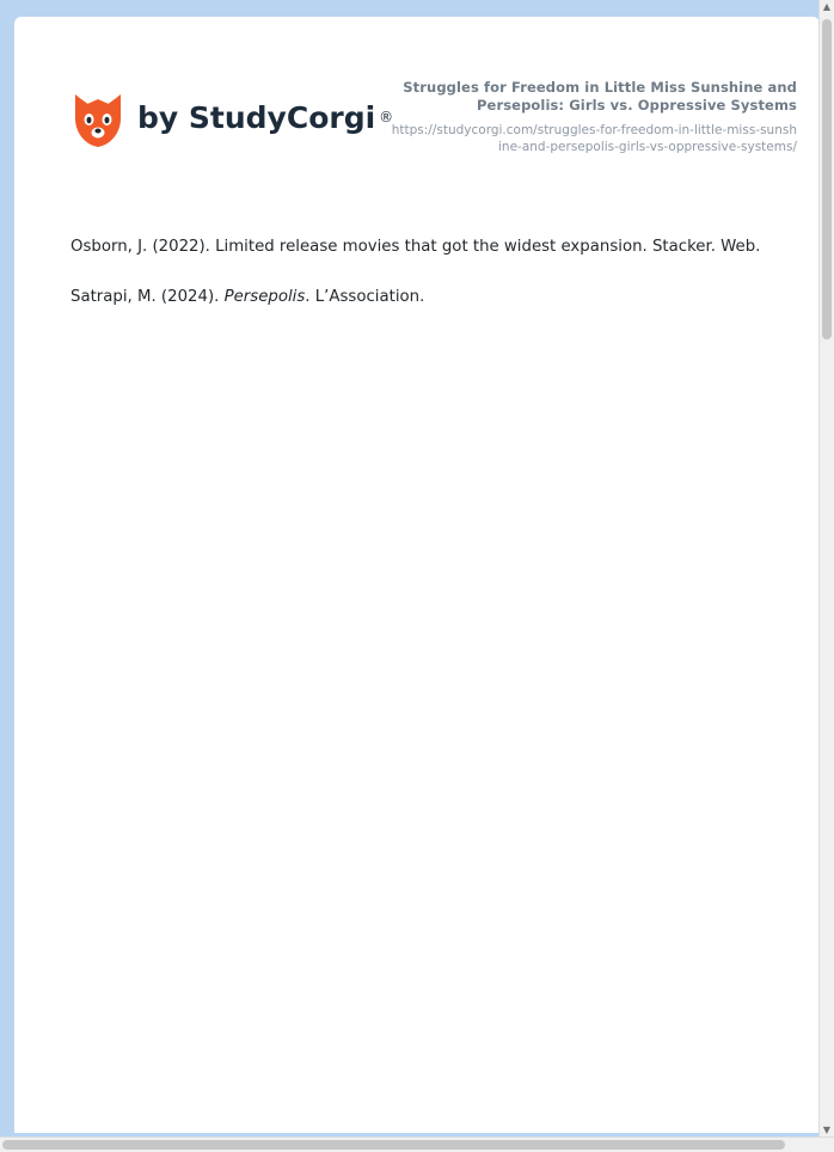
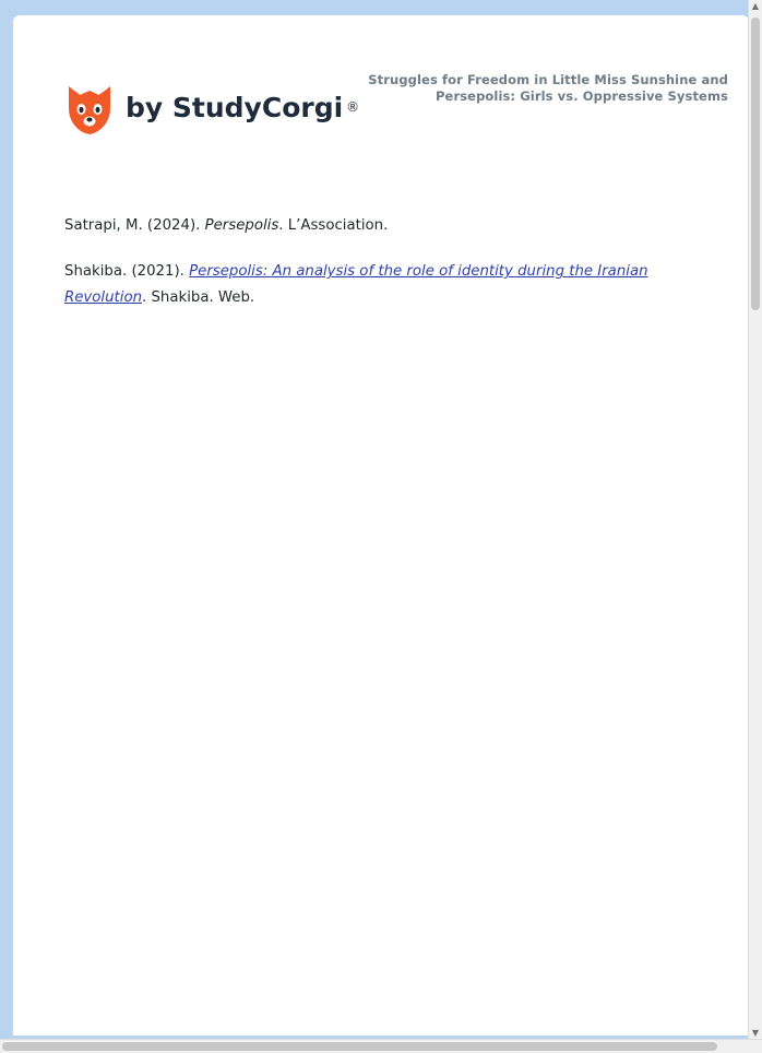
  by StudyCorgi
  ®
  Struggles for Freedom in Little Miss Sunshine and Persepolis: Girls vs. Oppressive Systems
- https://studycorgi.com/struggles-for-freedom-in-little-miss-sunshine-and-persepolis-girls-vs-oppressive-systems/
- Osborn, J. (2022). Limited release movies that got the widest expansion. Stacker. Web.
  Satrapi, M. (2024). Persepolis. L’Association.
+ Shakiba. (2021). Persepolis: An analysis of the role of identity during the Iranian Revolution. Shakiba. Web.
  ▲
  ▼
